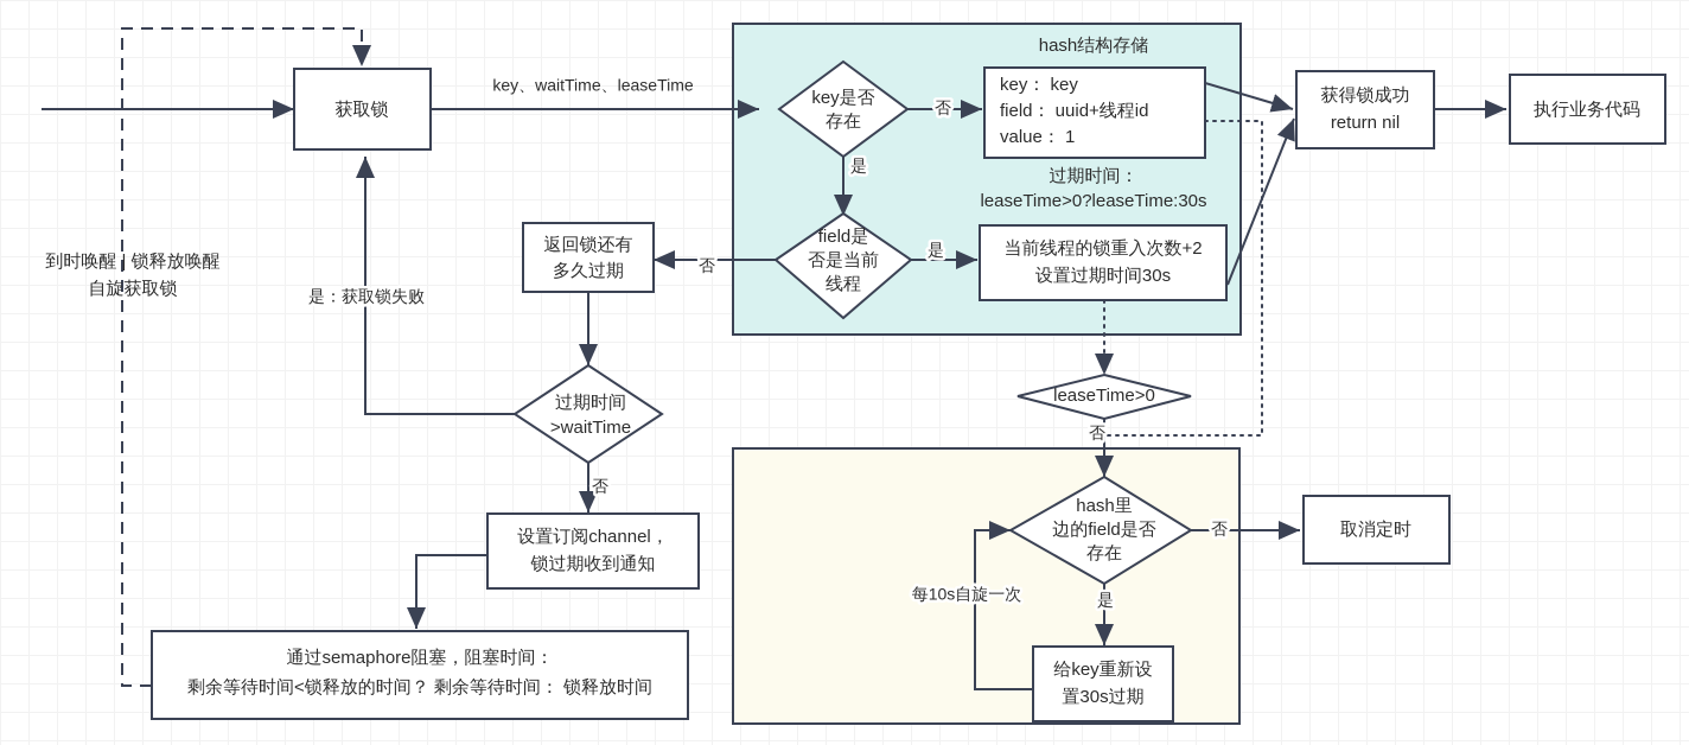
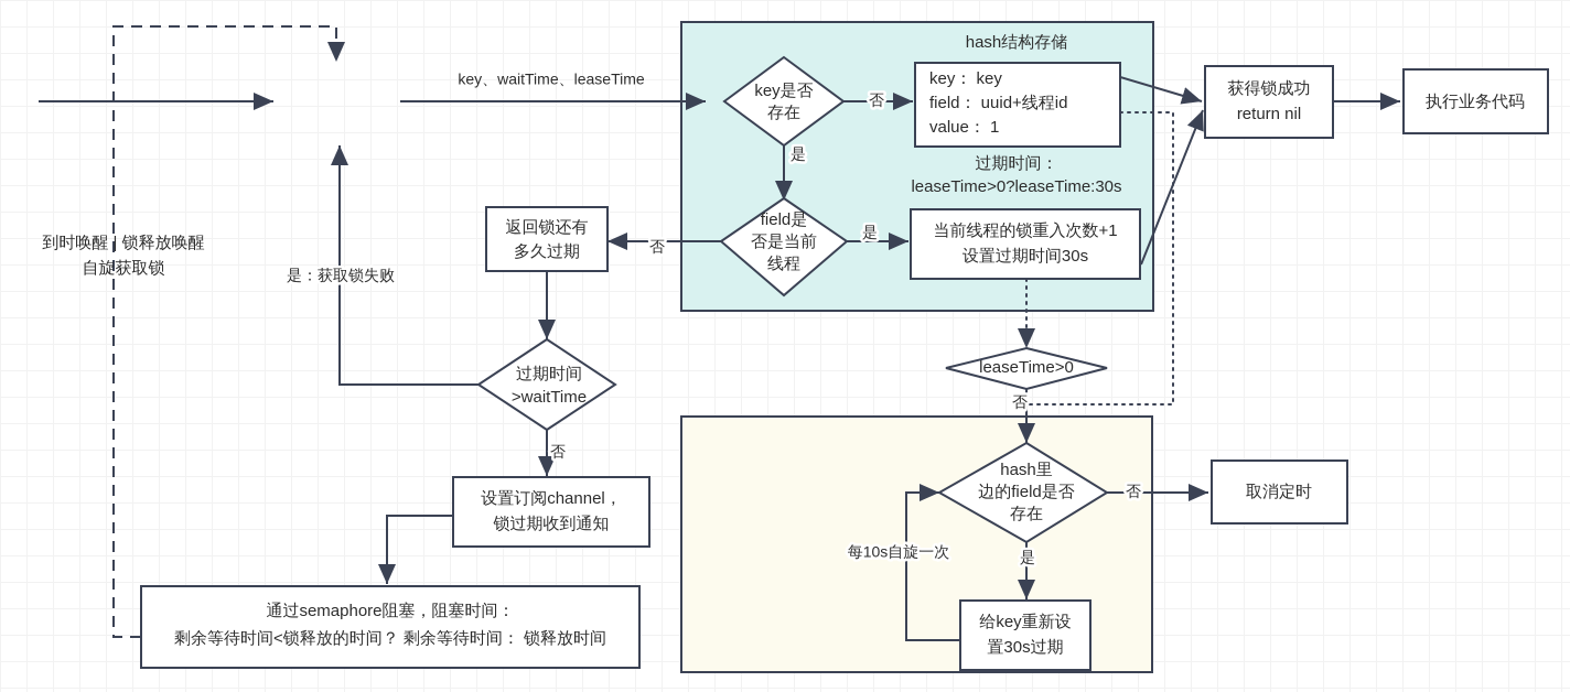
- 获取锁
  key是否
  存在
  field是
  否是当前
  线程
  hash结构存储
  key： key
  field： uuid+线程id
  value： 1
  过期时间：
  leaseTime>0?leaseTime:30s
- 当前线程的锁重入次数+2
+ 当前线程的锁重入次数+1
  设置过期时间30s
  获得锁成功
  return nil
  执行业务代码
  返回锁还有
  多久过期
  过期时间
  >waitTime
  设置订阅channel，
  锁过期收到通知
  通过semaphore阻塞，阻塞时间：
  剩余等待时间<锁释放的时间？ 剩余等待时间： 锁释放时间
  leaseTime>0
  hash里
  边的field是否
  存在
  给key重新设
  置30s过期
  取消定时
  key、waitTime、leaseTime
  否
  是
  是
  否
  是：获取锁失败
  否
  否
  否
  是
  每10s自旋一次
  到时唤醒 | 锁释放唤醒
  自旋获取锁
